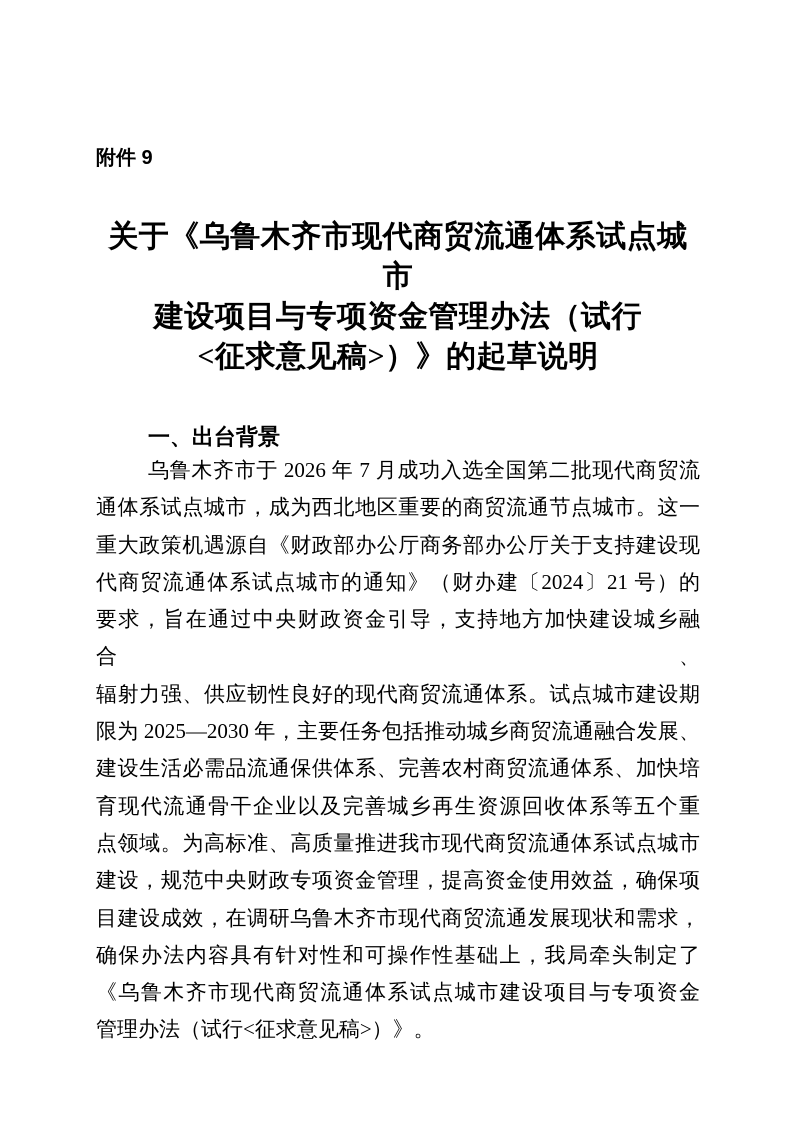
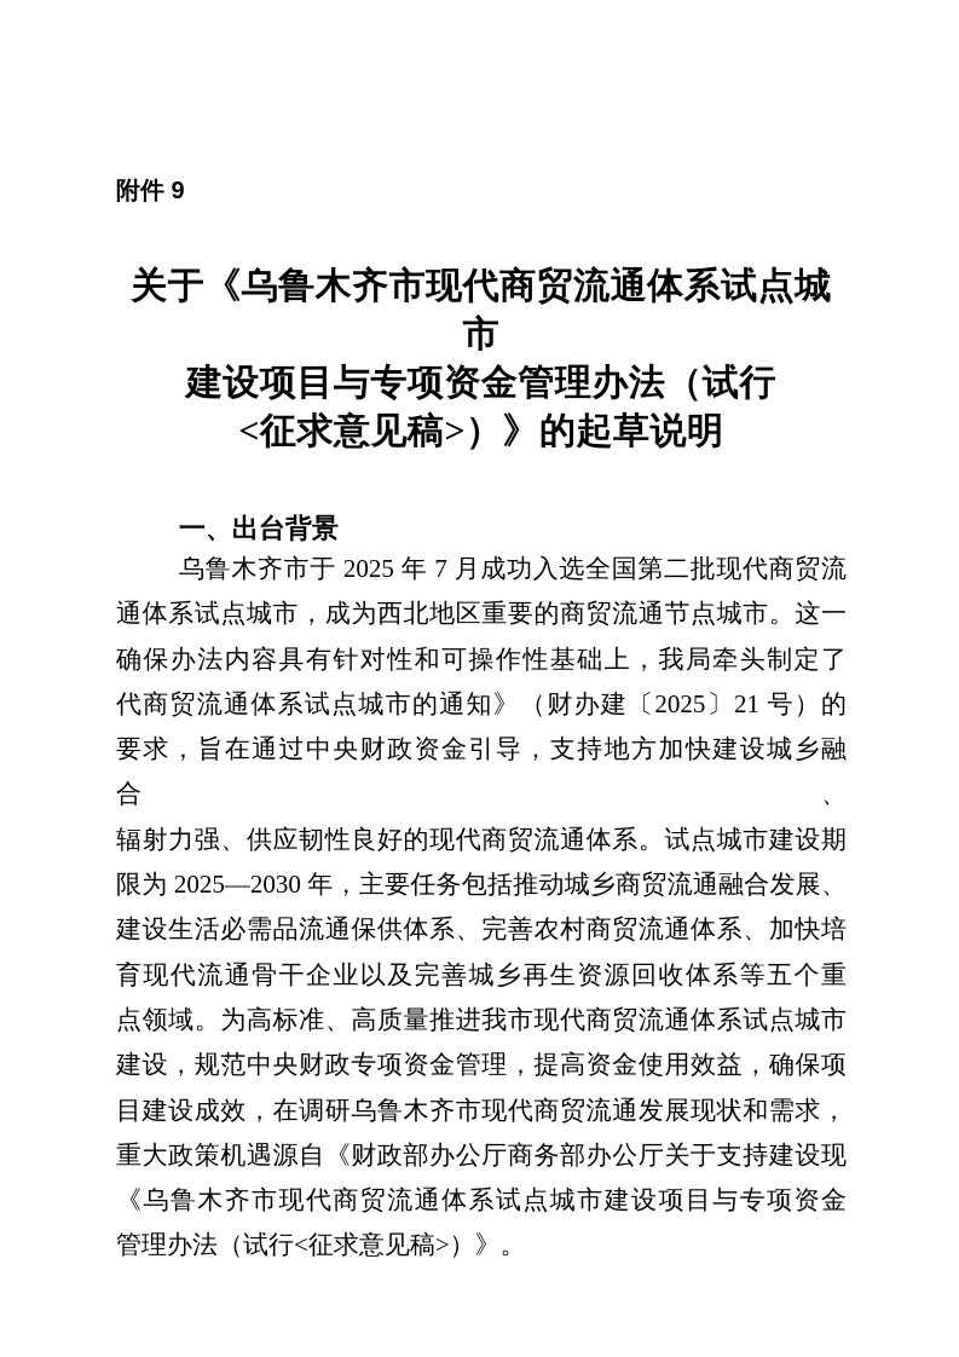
  附件 9
  关于《乌鲁木齐市现代商贸流通体系试点城市
  建设项目与专项资金管理办法（试行
  <征求意见稿>）》的起草说明
  一、出台背景
- 乌鲁木齐市于 2026 年 7 月成功入选全国第二批现代商贸流
+ 乌鲁木齐市于 2025 年 7 月成功入选全国第二批现代商贸流
  通体系试点城市，成为西北地区重要的商贸流通节点城市。这一
- 重大政策机遇源自《财政部办公厅商务部办公厅关于支持建设现
+ 确保办法内容具有针对性和可操作性基础上，我局牵头制定了
- 代商贸流通体系试点城市的通知》（财办建〔2024〕21 号）的
+ 代商贸流通体系试点城市的通知》（财办建〔2025〕21 号）的
  要求，旨在通过中央财政资金引导，支持地方加快建设城乡融合、
  辐射力强、供应韧性良好的现代商贸流通体系。试点城市建设期
  限为 2025—2030 年，主要任务包括推动城乡商贸流通融合发展、
  建设生活必需品流通保供体系、完善农村商贸流通体系、加快培
  育现代流通骨干企业以及完善城乡再生资源回收体系等五个重
  点领域。为高标准、高质量推进我市现代商贸流通体系试点城市
  建设，规范中央财政专项资金管理，提高资金使用效益，确保项
  目建设成效，在调研乌鲁木齐市现代商贸流通发展现状和需求，
- 确保办法内容具有针对性和可操作性基础上，我局牵头制定了
+ 重大政策机遇源自《财政部办公厅商务部办公厅关于支持建设现
  《乌鲁木齐市现代商贸流通体系试点城市建设项目与专项资金
  管理办法（试行<征求意见稿>）》。
